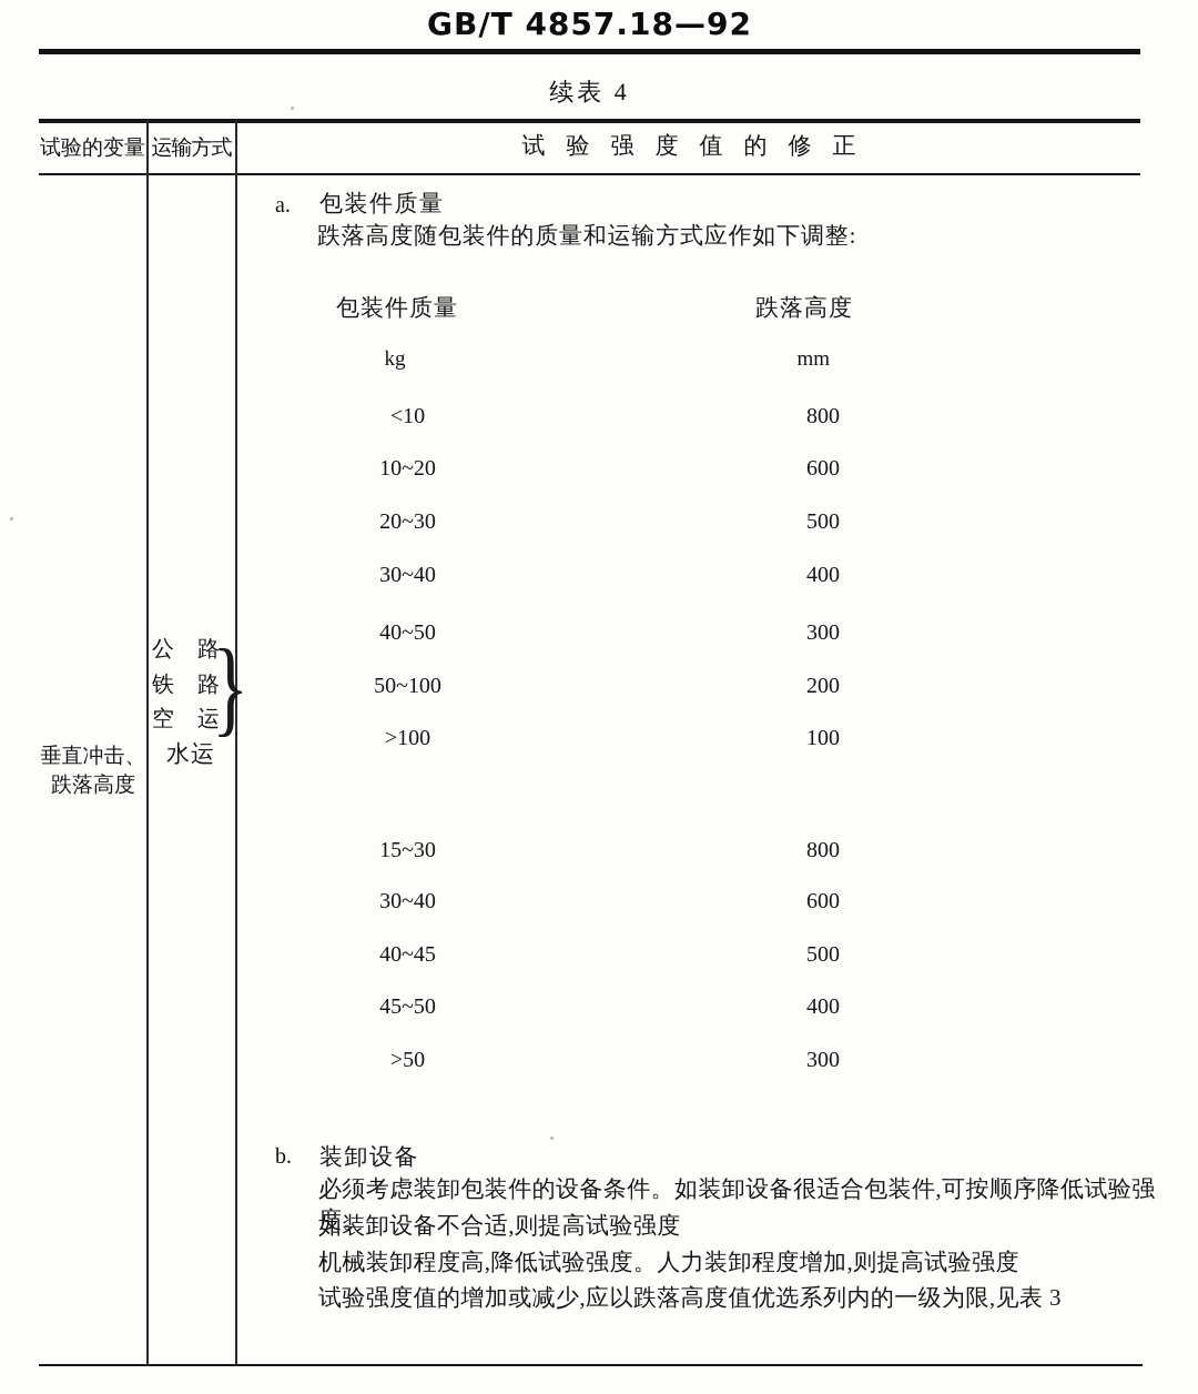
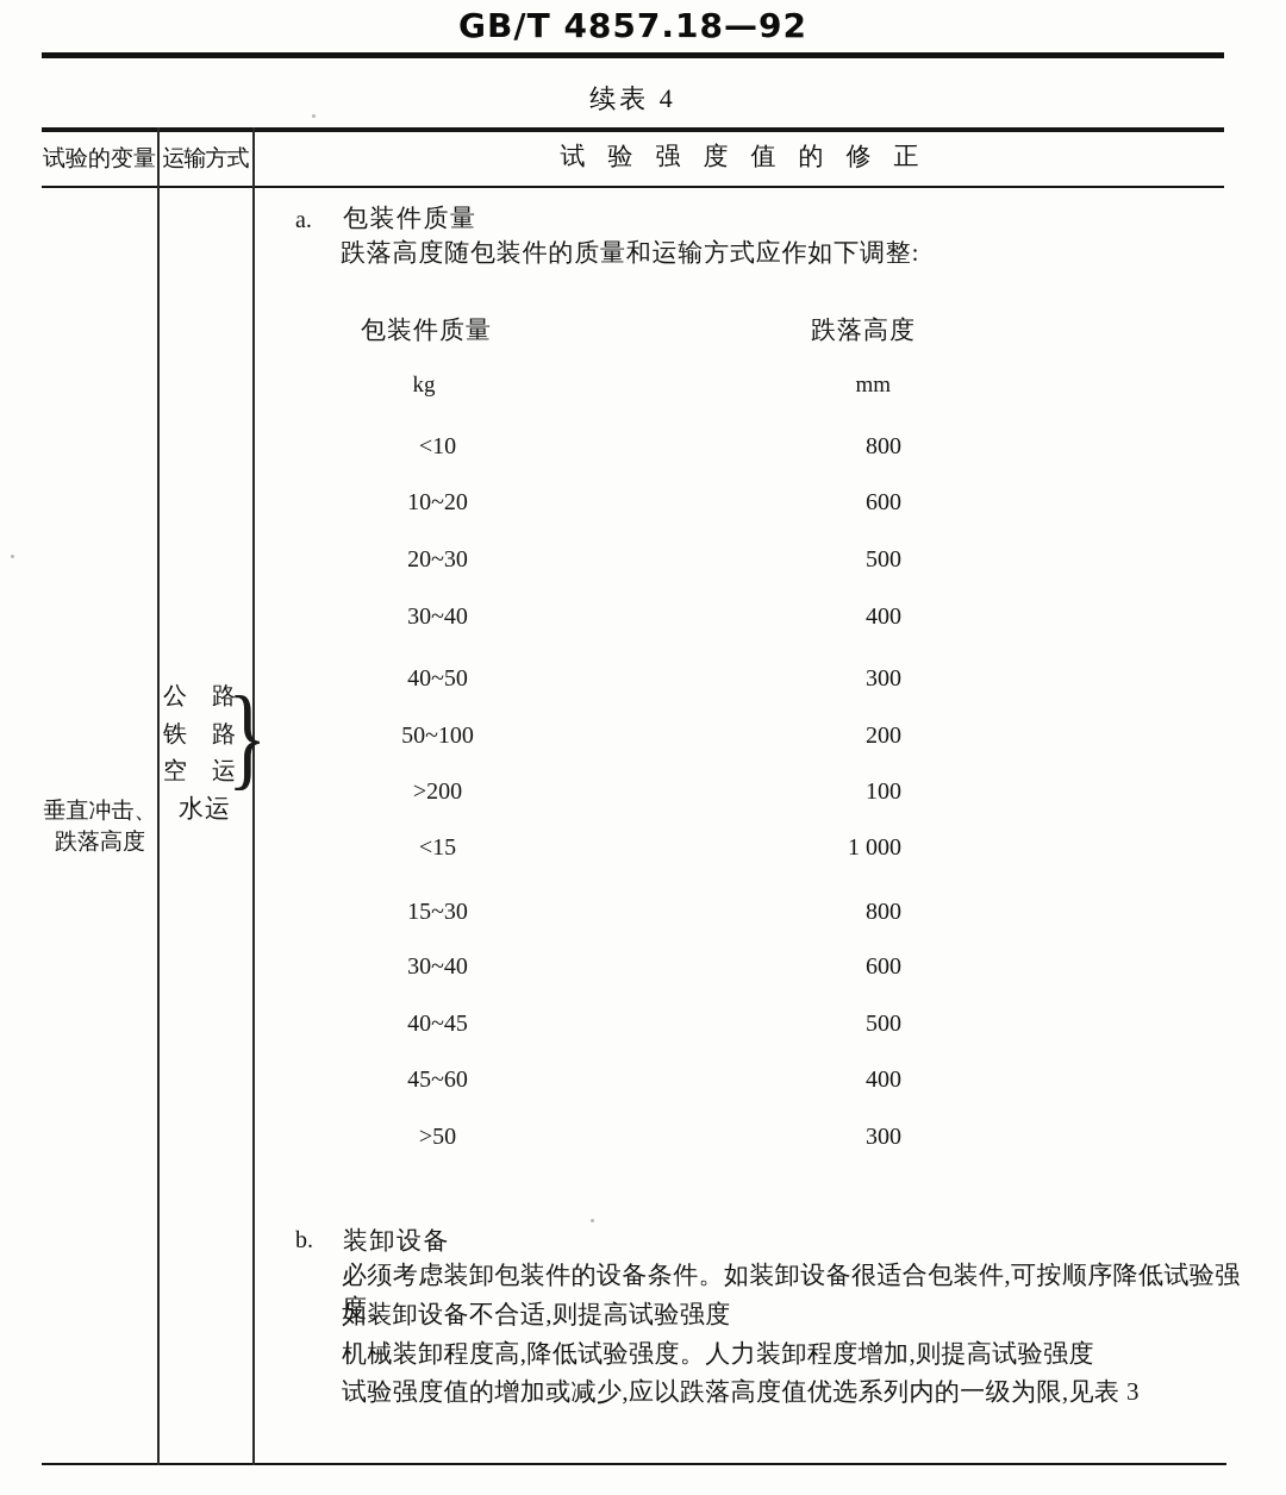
  GB/T 4857.18—92
  续表 4
  试验的变量
  运输方式
  试验强度值的修正
  垂直冲击、
  跌落高度
  公
  路
  铁
  路
  空
  运
  }
  水运
  a.
  包装件质量
  跌落高度随包装件的质量和运输方式应作如下调整:
  包装件质量
  跌落高度
  kg
  mm
  <10
  800
  10~20
  600
  20~30
  500
  30~40
  400
  40~50
  300
  50~100
  200
- >100
+ >200
  100
+ <15
+ 1 000
  15~30
  800
  30~40
  600
  40~45
  500
- 45~50
+ 45~60
  400
  >50
  300
  b.
  装卸设备
  必须考虑装卸包装件的设备条件。如装卸设备很适合包装件,可按顺序降低试验强度。
  如装卸设备不合适,则提高试验强度
  机械装卸程度高,降低试验强度。人力装卸程度增加,则提高试验强度
  试验强度值的增加或减少,应以跌落高度值优选系列内的一级为限,见表 3
